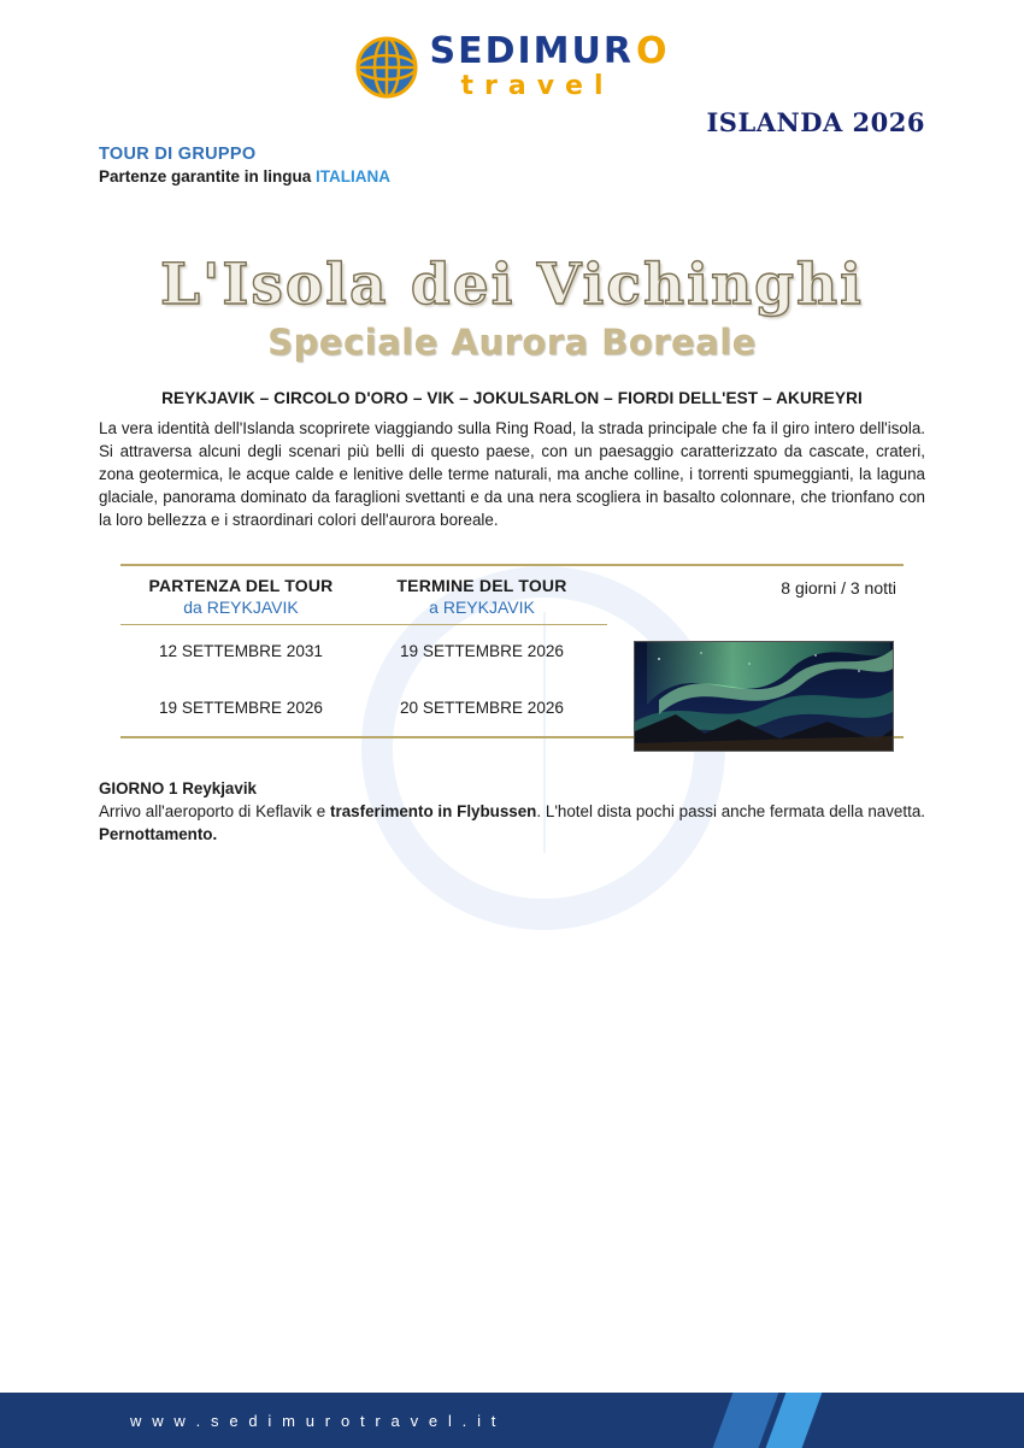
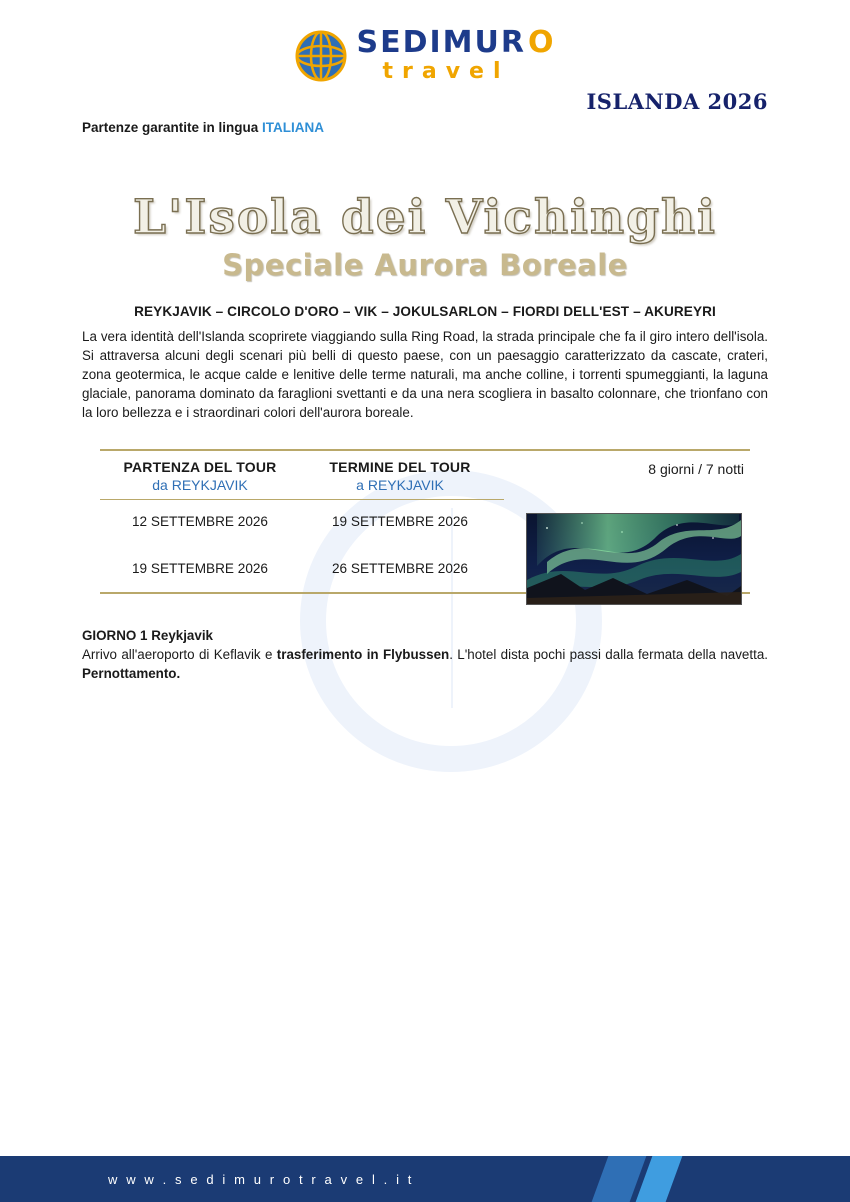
  SEDIMUR
  O
  travel
  ISLANDA 2026
- TOUR DI GRUPPO
  Partenze garantite in lingua ITALIANA
  L'Isola dei Vichinghi
  Speciale Aurora Boreale
  REYKJAVIK – CIRCOLO D'ORO – VIK – JOKULSARLON – FIORDI DELL'EST – AKUREYRI
  La vera identità dell'Islanda scoprirete viaggiando sulla Ring Road, la strada principale che fa il giro intero dell'isola. Si attraversa alcuni degli scenari più belli di questo paese, con un paesaggio caratterizzato da cascate, crateri, zona geotermica, le acque calde e lenitive delle terme naturali, ma anche colline, i torrenti spumeggianti, la laguna glaciale, panorama dominato da faraglioni svettanti e da una nera scogliera in basalto colonnare, che trionfano con la loro bellezza e i straordinari colori dell'aurora boreale.
  PARTENZA DEL TOUR
  da REYKJAVIK
  TERMINE DEL TOUR
  a REYKJAVIK
- 8 giorni / 3 notti
+ 8 giorni / 7 notti
- 12 SETTEMBRE 2031
+ 12 SETTEMBRE 2026
  19 SETTEMBRE 2026
  19 SETTEMBRE 2026
- 20 SETTEMBRE 2026
+ 26 SETTEMBRE 2026
  GIORNO 1 Reykjavik
- Arrivo all'aeroporto di Keflavik e trasferimento in Flybussen. L'hotel dista pochi passi anche fermata della navetta. Pernottamento.
+ Arrivo all'aeroporto di Keflavik e trasferimento in Flybussen. L'hotel dista pochi passi dalla fermata della navetta. Pernottamento.
  w w w . s e d i m u r o t r a v e l . i t
